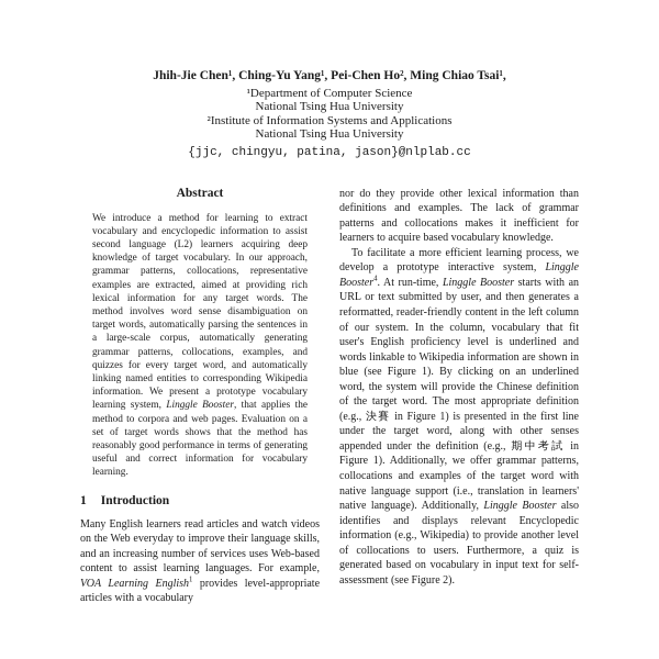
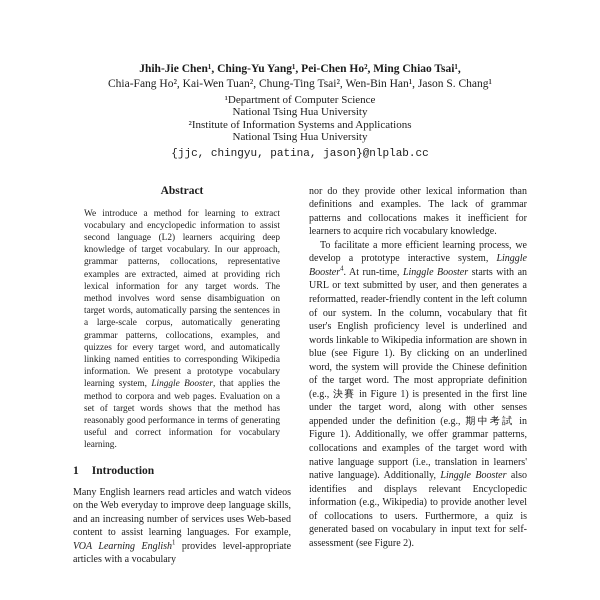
  Jhih-Jie Chen¹, Ching-Yu Yang¹, Pei-Chen Ho², Ming Chiao Tsai¹,
+ Chia-Fang Ho², Kai-Wen Tuan², Chung-Ting Tsai², Wen-Bin Han¹, Jason S. Chang¹
  ¹Department of Computer Science
  National Tsing Hua University
  ²Institute of Information Systems and Applications
  National Tsing Hua University
  {jjc, chingyu, patina, jason}@nlplab.cc
  Abstract
  We introduce a method for learning to extract vocabulary and encyclopedic information to assist second language (L2) learners acquiring deep knowledge of target vocabulary. In our approach, grammar patterns, collocations, representative examples are extracted, aimed at providing rich lexical information for any target words. The method involves word sense disambiguation on target words, automatically parsing the sentences in a large-scale corpus, automatically generating grammar patterns, collocations, examples, and quizzes for every target word, and automatically linking named entities to corresponding Wikipedia information. We present a prototype vocabulary learning system, Linggle Booster, that applies the method to corpora and web pages. Evaluation on a set of target words shows that the method has reasonably good performance in terms of generating useful and correct information for vocabulary learning.
  1 Introduction
- Many English learners read articles and watch videos on the Web everyday to improve their language skills, and an increasing number of services uses Web-based content to assist learning languages. For example, VOA Learning English provides level-appropriate articles with a vocabulary
+ Many English learners read articles and watch videos on the Web everyday to improve deep language skills, and an increasing number of services uses Web-based content to assist learning languages. For example, VOA Learning English provides level-appropriate articles with a vocabulary
- nor do they provide other lexical information than definitions and examples. The lack of grammar patterns and collocations makes it inefficient for learners to acquire based vocabulary knowledge.
+ nor do they provide other lexical information than definitions and examples. The lack of grammar patterns and collocations makes it inefficient for learners to acquire rich vocabulary knowledge.
  To facilitate a more efficient learning process, we develop a prototype interactive system, Linggle Booster . At run-time, Linggle Booster starts with an URL or text submitted by user, and then generates a reformatted, reader-friendly content in the left column of our system. In the column, vocabulary that fit user's English proficiency level is underlined and words linkable to Wikipedia information are shown in blue (see Figure 1). By clicking on an underlined word, the system will provide the Chinese definition of the target word. The most appropriate definition (e.g., 決賽 in Figure 1) is presented in the first line under the target word, along with other senses appended under the definition (e.g., 期中考試 in Figure 1). Additionally, we offer grammar patterns, collocations and examples of the target word with native language support (i.e., translation in learners' native language). Additionally, Linggle Booster also identifies and displays relevant Encyclopedic information (e.g., Wikipedia) to provide another level of collocations to users. Furthermore, a quiz is generated based on vocabulary in input text for self-assessment (see Figure 2).
